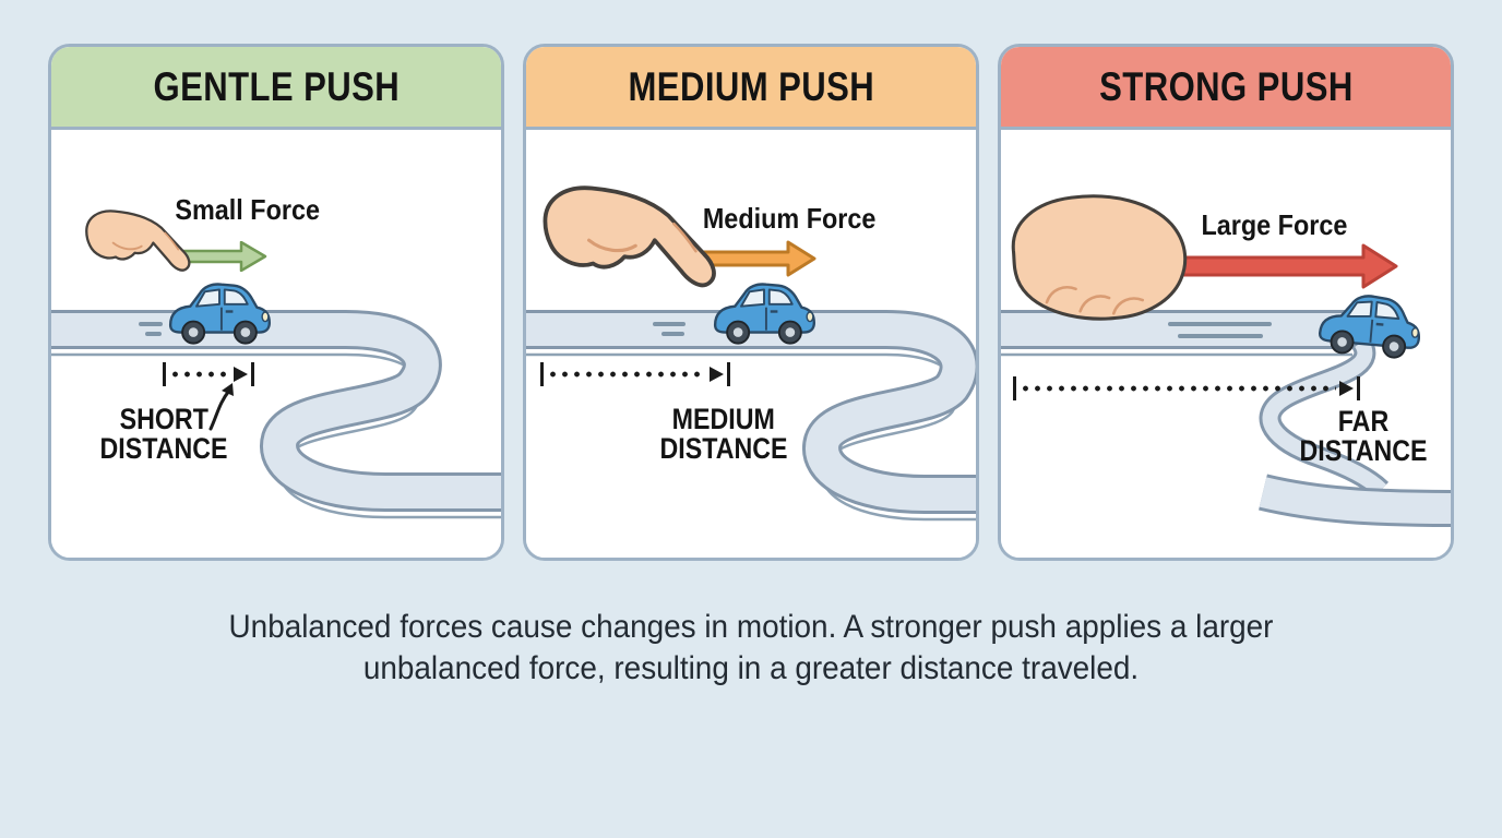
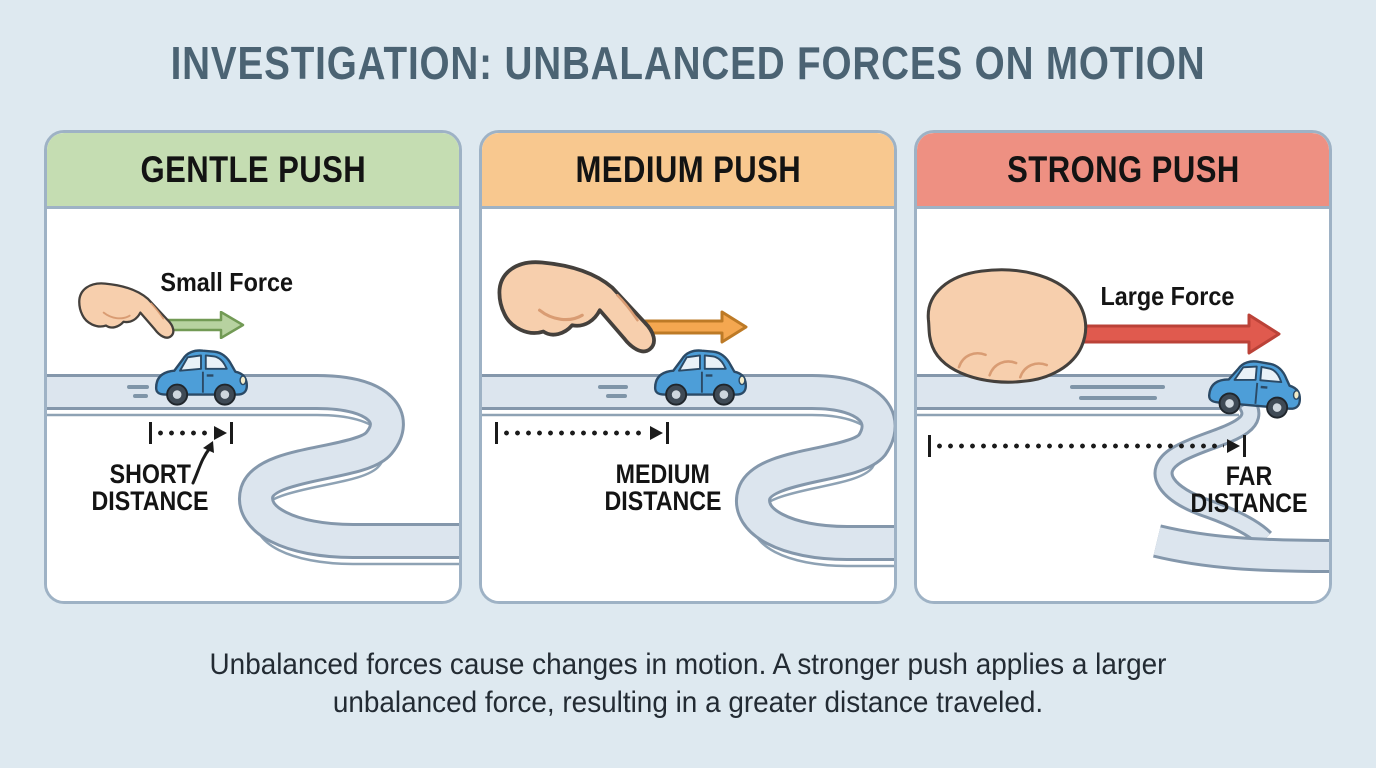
+ INVESTIGATION: UNBALANCED FORCES ON MOTION
  GENTLE PUSH
  Small Force
  SHORT
  DISTANCE
  MEDIUM PUSH
- Medium Force
  MEDIUM
  DISTANCE
  STRONG PUSH
  Large Force
  FAR
  DISTANCE
  Unbalanced forces cause changes in motion. A stronger push applies a larger unbalanced force, resulting in a greater distance traveled.
